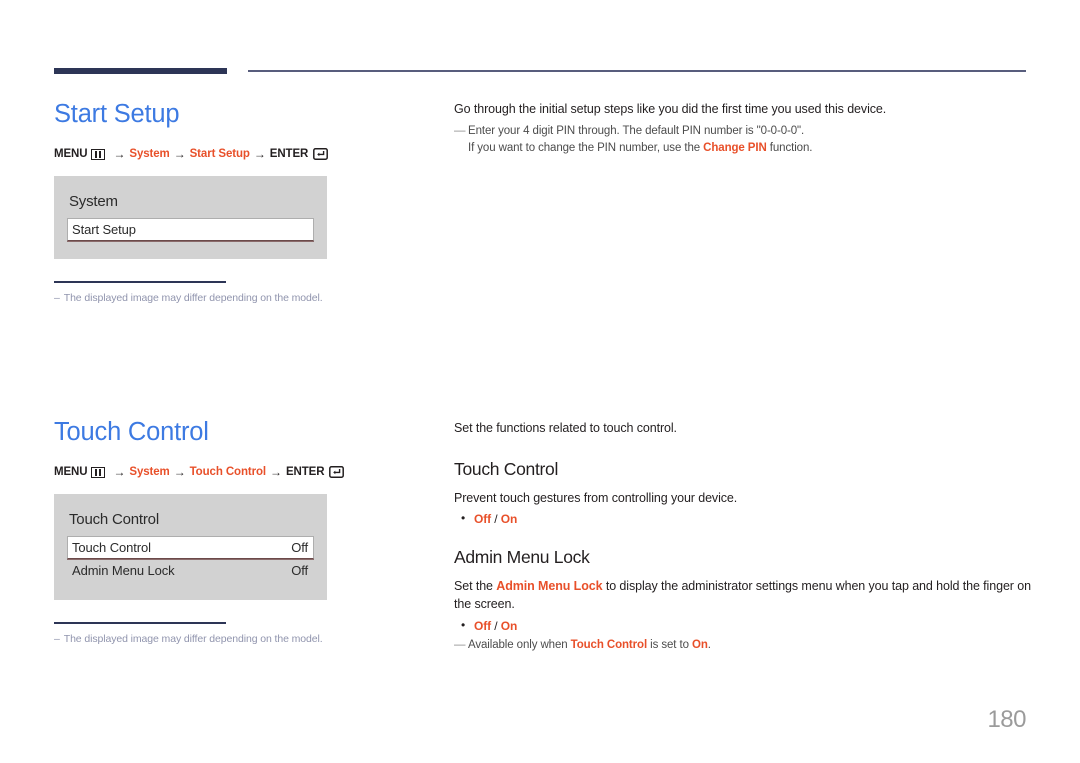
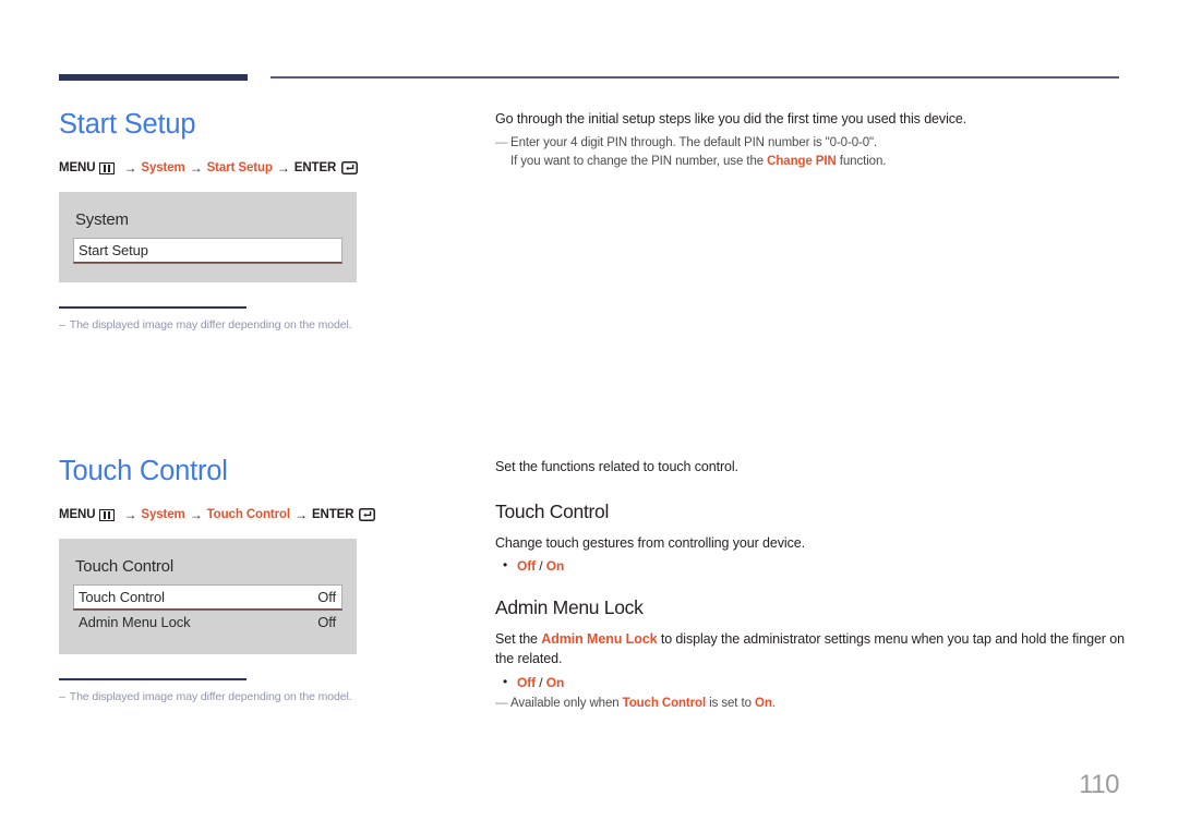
  Start Setup
  MENU
  →
  System
  →
  Start Setup
  →
  ENTER
  System
  Start Setup
  – The displayed image may differ depending on the model.
  Go through the initial setup steps like you did the first time you used this device.
  —
  Enter your 4 digit PIN through. The default PIN number is "0-0-0-0".
  If you want to change the PIN number, use the Change PIN function.
  Touch Control
  MENU
  →
  System
  →
  Touch Control
  →
  ENTER
  Touch Control
  Touch Control
  Off
  Admin Menu Lock
  Off
  – The displayed image may differ depending on the model.
  Set the functions related to touch control.
  Touch Control
- Prevent touch gestures from controlling your device.
+ Change touch gestures from controlling your device.
  Off / On
  Admin Menu Lock
- Set the Admin Menu Lock to display the administrator settings menu when you tap and hold the finger on the screen.
+ Set the Admin Menu Lock to display the administrator settings menu when you tap and hold the finger on the related.
  Off / On
  —
  Available only when Touch Control is set to On.
- 180
+ 110
